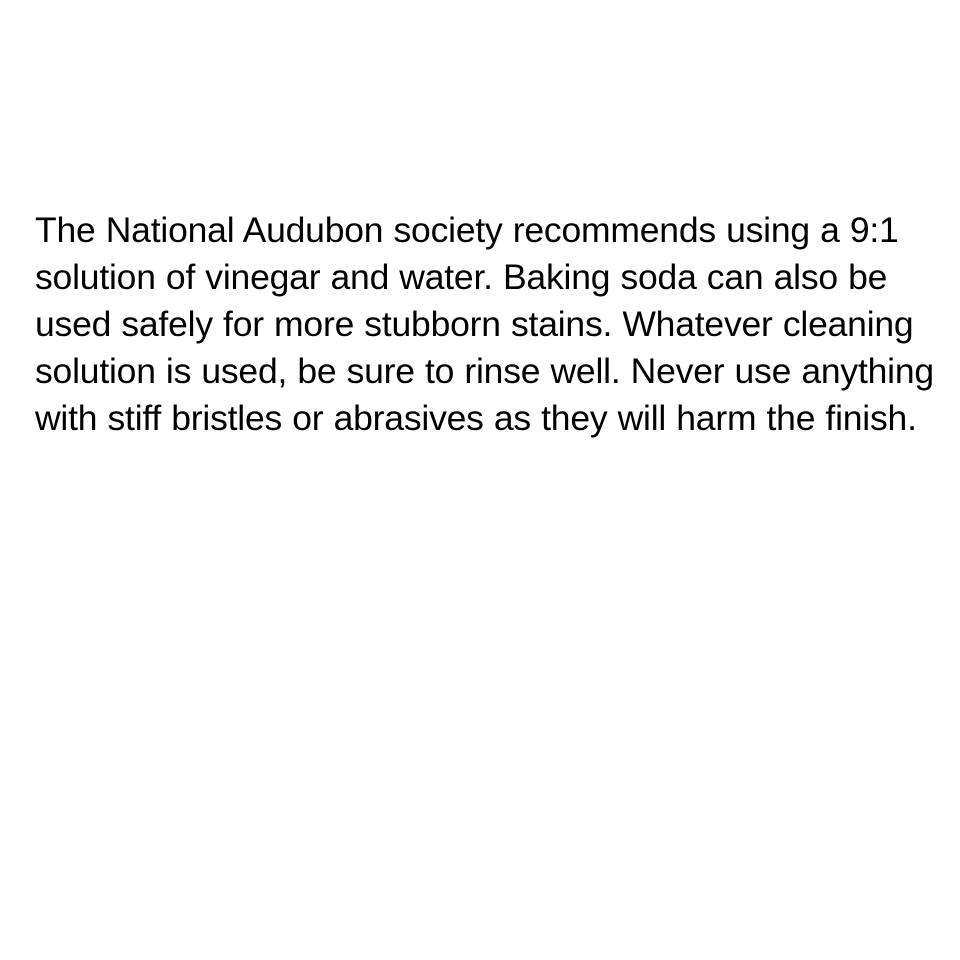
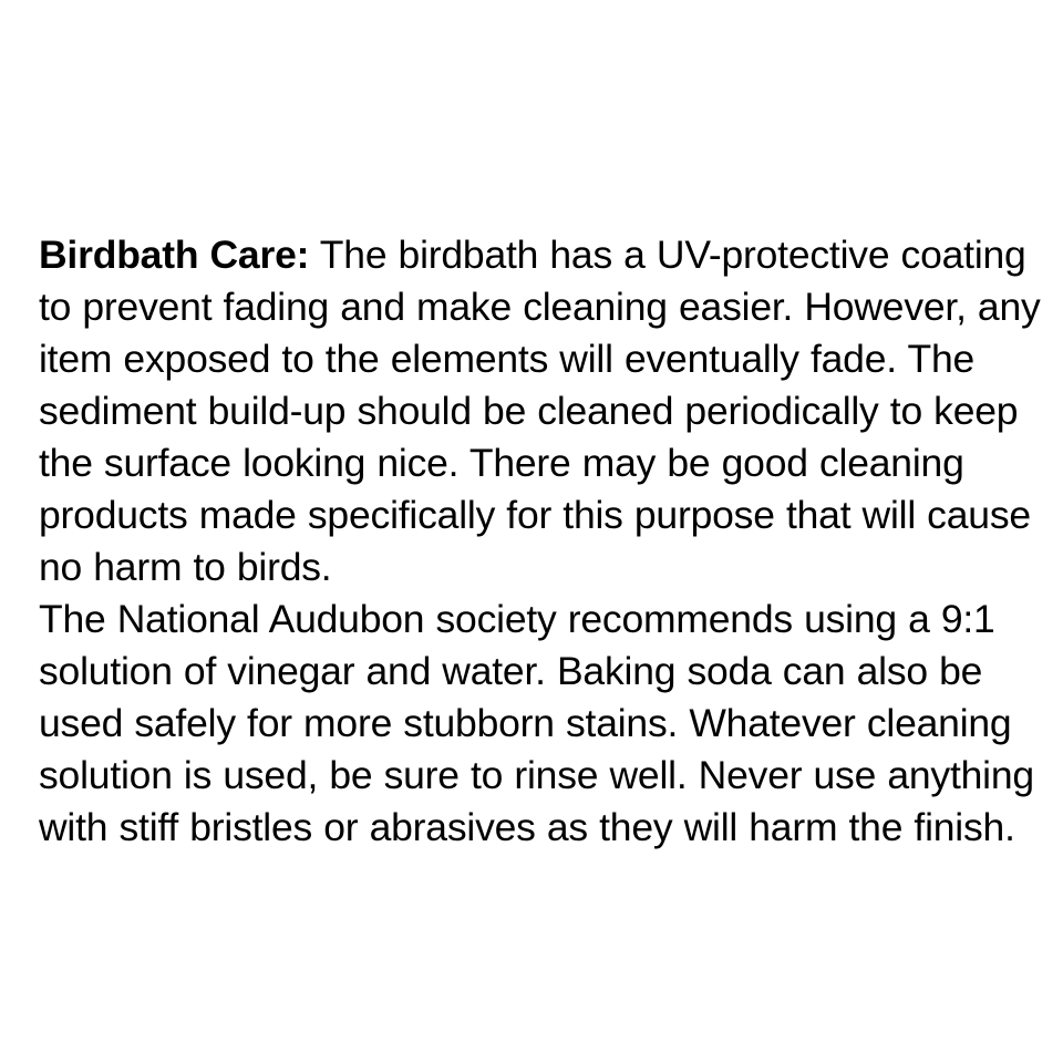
+ Birdbath Care: The birdbath has a UV-protective coating to prevent fading and make cleaning easier. However, any item exposed to the elements will eventually fade. The sediment build-up should be cleaned periodically to keep the surface looking nice. There may be good cleaning products made specifically for this purpose that will cause no harm to birds.
  The National Audubon society recommends using a 9:1 solution of vinegar and water. Baking soda can also be used safely for more stubborn stains. Whatever cleaning solution is used, be sure to rinse well. Never use anything with stiff bristles or abrasives as they will harm the finish.
